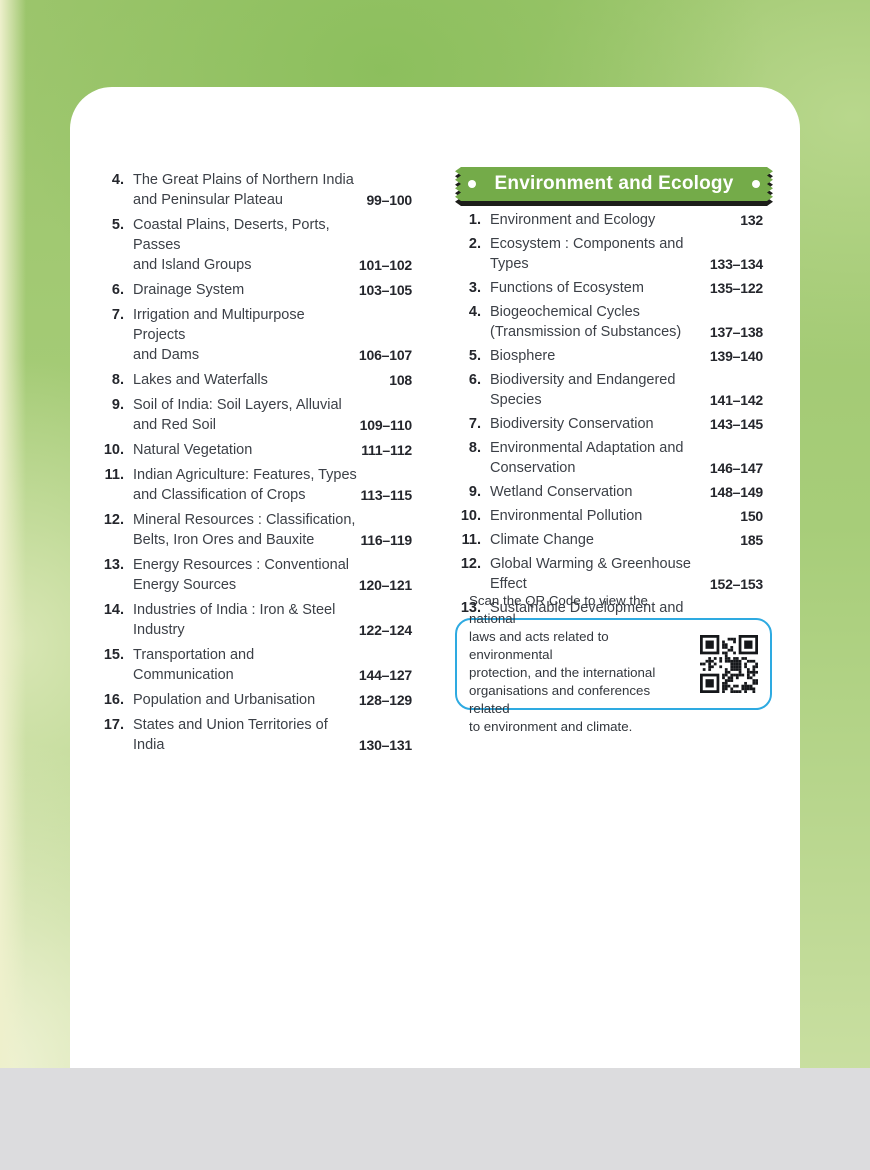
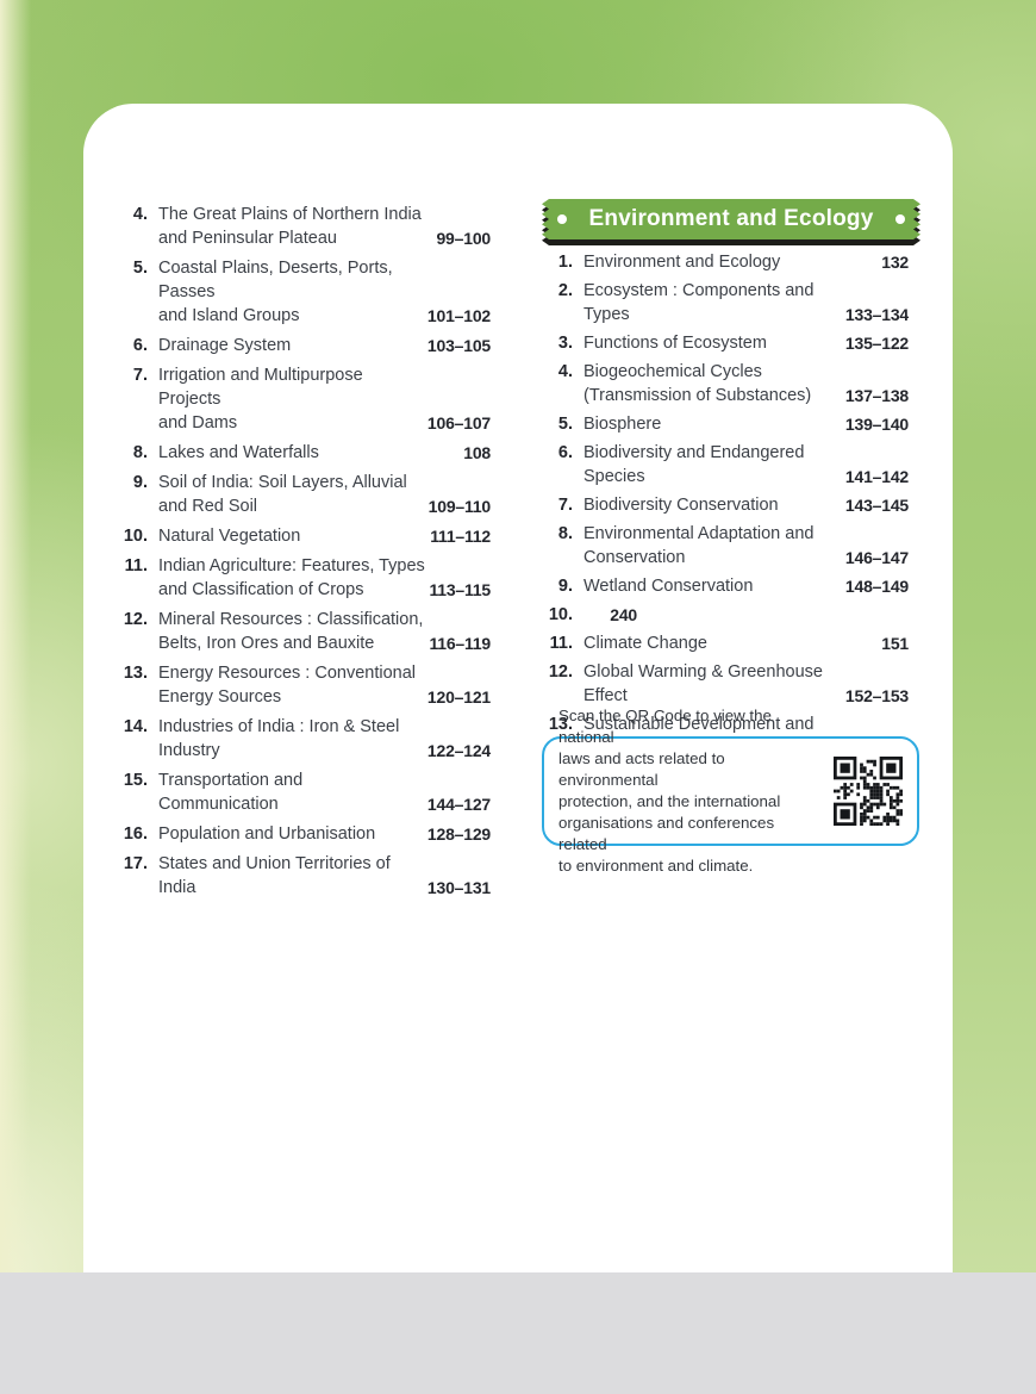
  4.
  The Great Plains of Northern India
  and Peninsular Plateau
  99–100
  5.
  Coastal Plains, Deserts, Ports, Passes
  and Island Groups
  101–102
  6.
  Drainage System
  103–105
  7.
  Irrigation and Multipurpose Projects
  and Dams
  106–107
  8.
  Lakes and Waterfalls
  108
  9.
  Soil of India: Soil Layers, Alluvial
  and Red Soil
  109–110
  10.
  Natural Vegetation
  111–112
  11.
  Indian Agriculture: Features, Types
  and Classification of Crops
  113–115
  12.
  Mineral Resources : Classification,
  Belts, Iron Ores and Bauxite
  116–119
  13.
  Energy Resources : Conventional
  Energy Sources
  120–121
  14.
  Industries of India : Iron & Steel
  Industry
  122–124
  15.
  Transportation and Communication
  144–127
  16.
  Population and Urbanisation
  128–129
  17.
  States and Union Territories of India
  130–131
  Environment and Ecology
  1.
  Environment and Ecology
  132
  2.
  Ecosystem : Components and Types
  133–134
  3.
  Functions of Ecosystem
  135–122
  4.
  Biogeochemical Cycles
  (Transmission of Substances)
  137–138
  5.
  Biosphere
  139–140
  6.
  Biodiversity and Endangered Species
  141–142
  7.
  Biodiversity Conservation
  143–145
  8.
  Environmental Adaptation and
  Conservation
  146–147
  9.
  Wetland Conservation
  148–149
  10.
- Environmental Pollution
- 150
+ 240
  11.
  Climate Change
- 185
+ 151
  12.
  Global Warming & Greenhouse Effect
  152–153
  13.
  Sustainable Development and
  Scan the QR Code to view the national
  laws and acts related to environmental
  protection, and the international
  organisations and conferences related
  to environment and climate.
